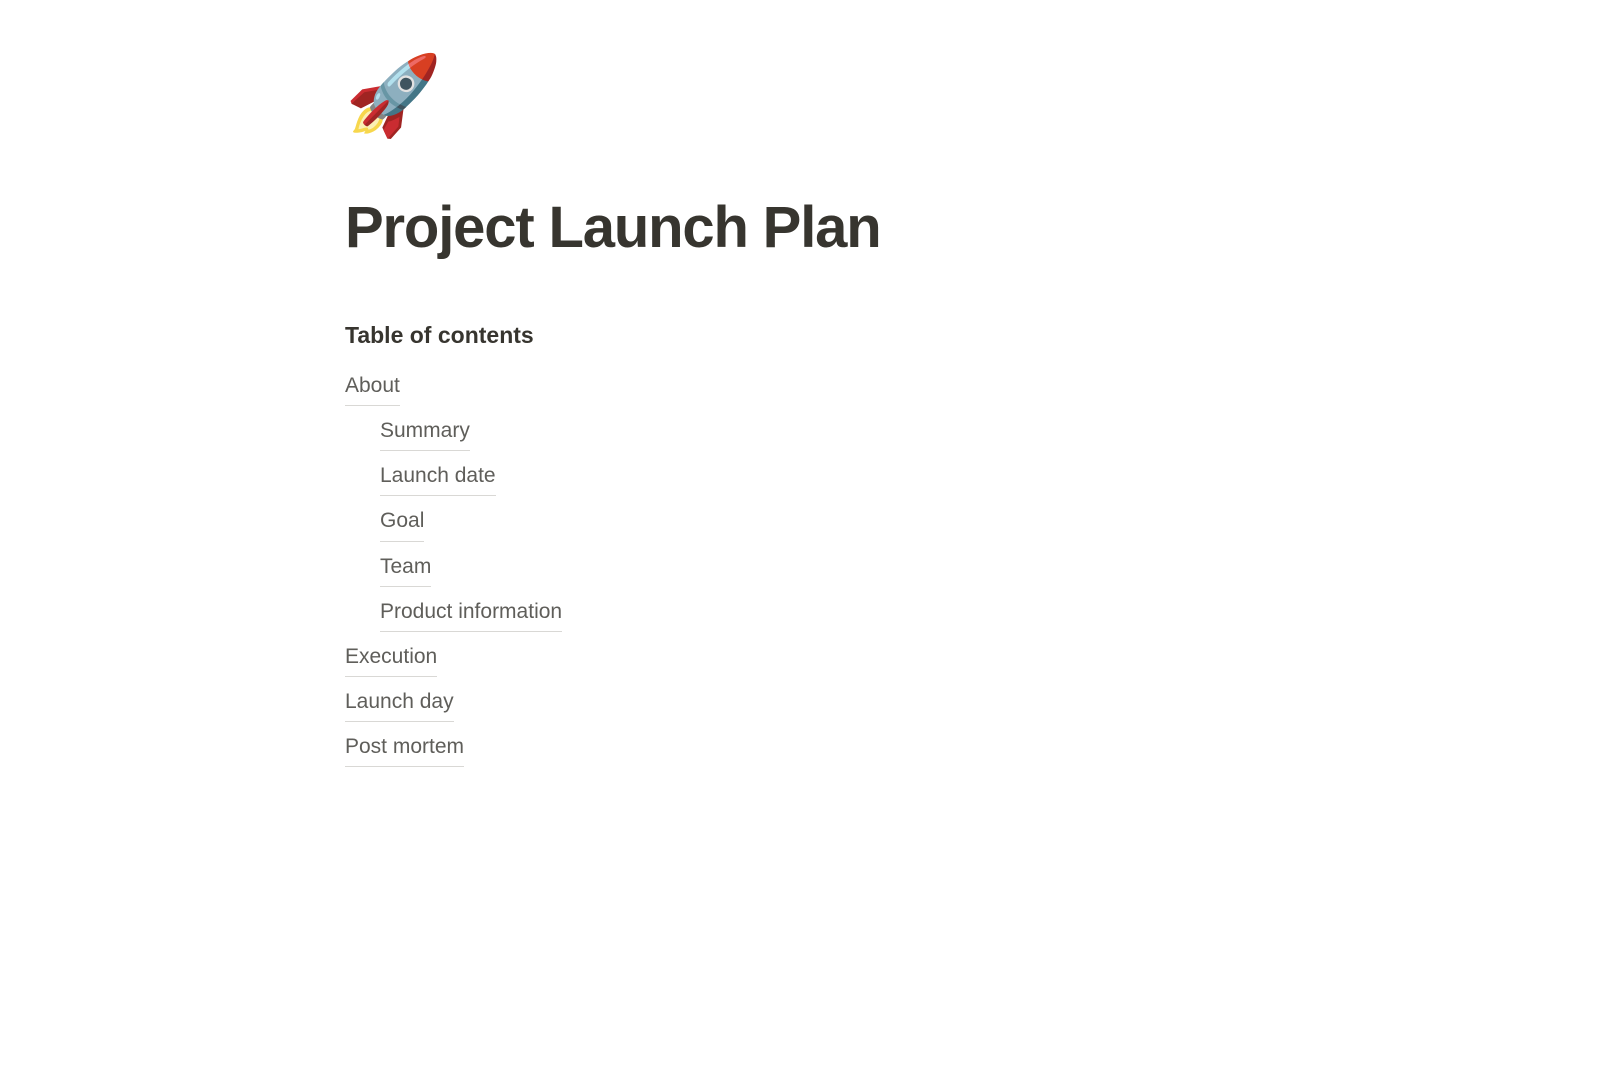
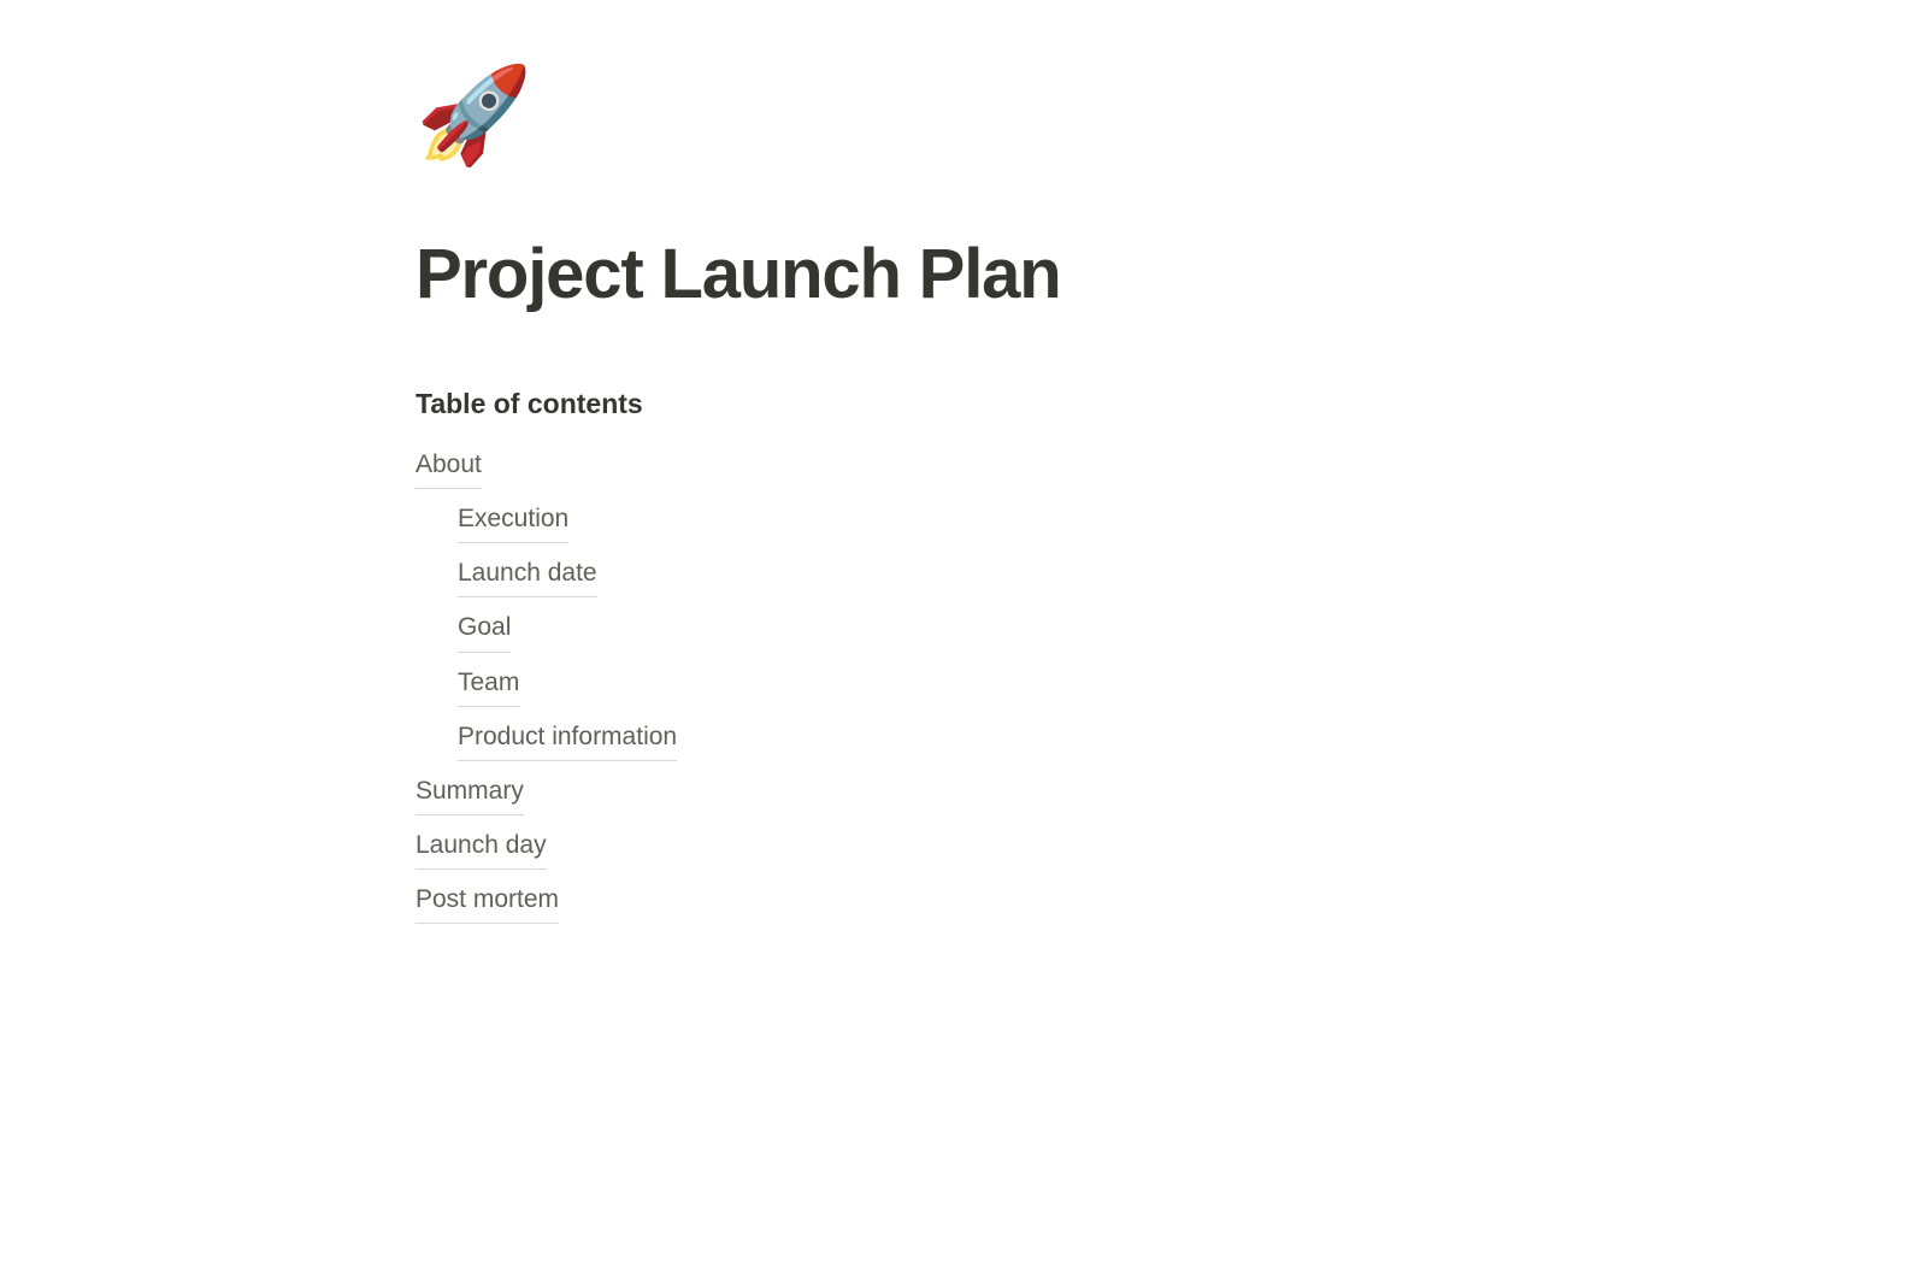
  🚀
  Project Launch Plan
  Table of contents
  About
- Summary
+ Execution
  Launch date
  Goal
  Team
  Product information
- Execution
+ Summary
  Launch day
  Post mortem
